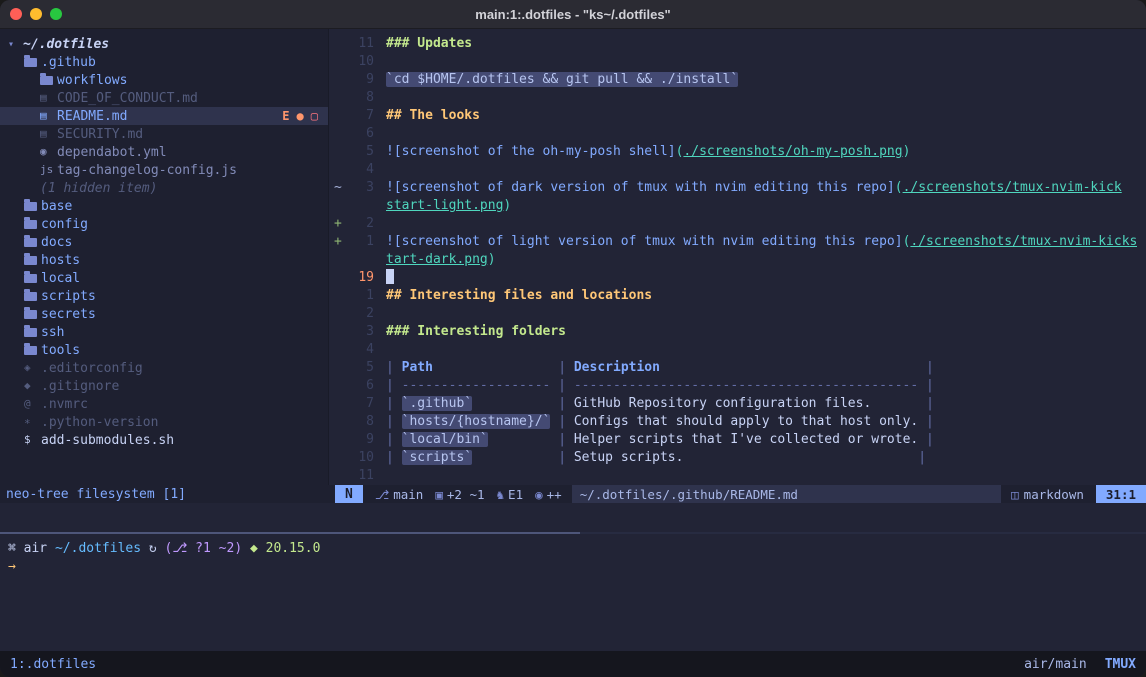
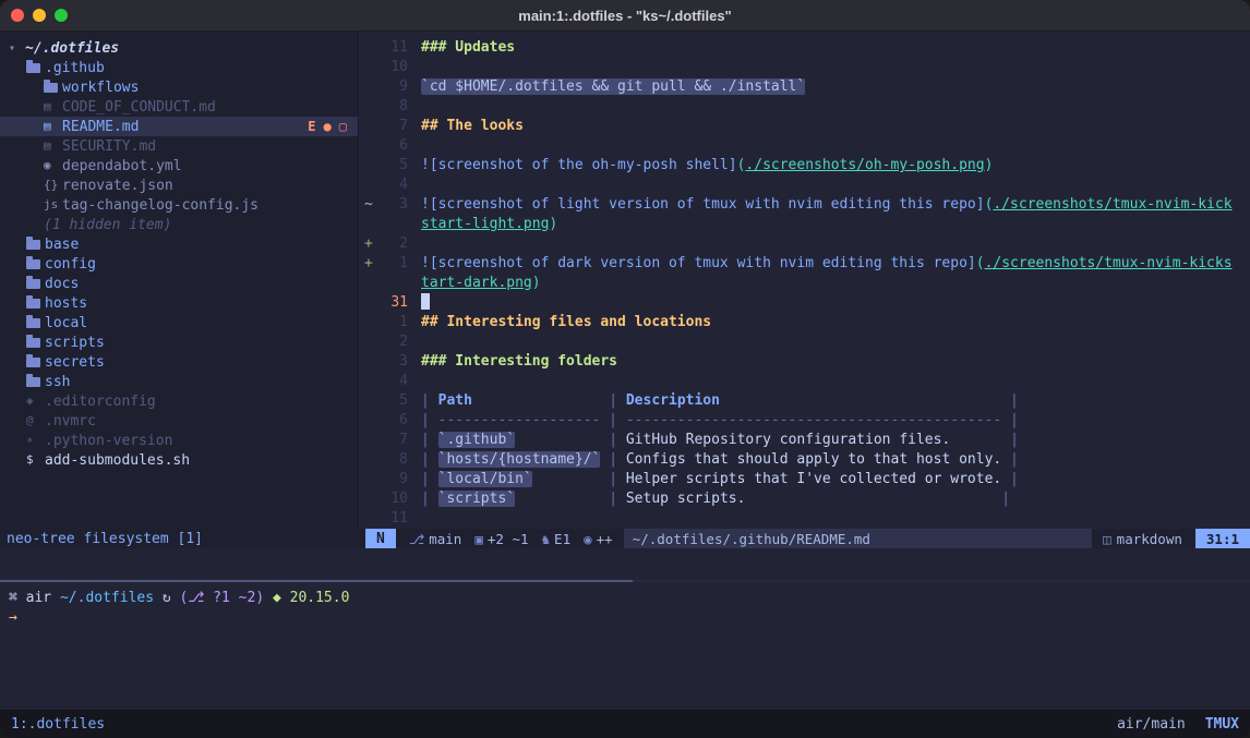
  main:1:.dotfiles - "ks~/.dotfiles"
  ▾
  ~/.dotfiles
  .github
  workflows
  ▤
  CODE_OF_CONDUCT.md
  ▤
  README.md
  E
  ●
  ▢
  ▤
  SECURITY.md
  ◉
  dependabot.yml
+ {}
+ renovate.json
  js
  tag-changelog-config.js
  (1 hidden item)
  base
  config
  docs
  hosts
  local
  scripts
  secrets
  ssh
- tools
  ◈
  .editorconfig
- ◆
- .gitignore
  @
  .nvmrc
  ∗
  .python-version
  $
  add-submodules.sh
  11
  ### Updates
  10
  9
  `cd $HOME/.dotfiles && git pull && ./install`
  8
  7
  ## The looks
  6
  5
  ![screenshot of the oh-my-posh shell](./screenshots/oh-my-posh.png)
  4
  ~
  3
- ![screenshot of dark version of tmux with nvim editing this repo](./screenshots/tmux-nvim-kick
+ ![screenshot of light version of tmux with nvim editing this repo](./screenshots/tmux-nvim-kick
  start-light.png)
  +
  2
  +
  1
- ![screenshot of light version of tmux with nvim editing this repo](./screenshots/tmux-nvim-kicks
+ ![screenshot of dark version of tmux with nvim editing this repo](./screenshots/tmux-nvim-kicks
  tart-dark.png)
- 19
+ 31
  1
  ## Interesting files and locations
  2
  3
  ### Interesting folders
  4
  5
  | Path | Description |
  6
  | ------------------- | -------------------------------------------- |
  7
  | `.github` | GitHub Repository configuration files. |
  8
  | `hosts/{hostname}/` | Configs that should apply to that host only. |
  9
  | `local/bin` | Helper scripts that I've collected or wrote. |
  10
  | `scripts` | Setup scripts. |
  11
  neo-tree filesystem [1]
  N
  ⎇ main
  ▣ +2 ~1
  ♞ E1
  ◉ ++
  ~/.dotfiles/.github/README.md
  ◫
  markdown
  31:1
  ⌘ air ~/.dotfiles ↻ (⎇ ?1 ~2) ◆ 20.15.0
  →
  1:.dotfiles
  air/main
  TMUX
